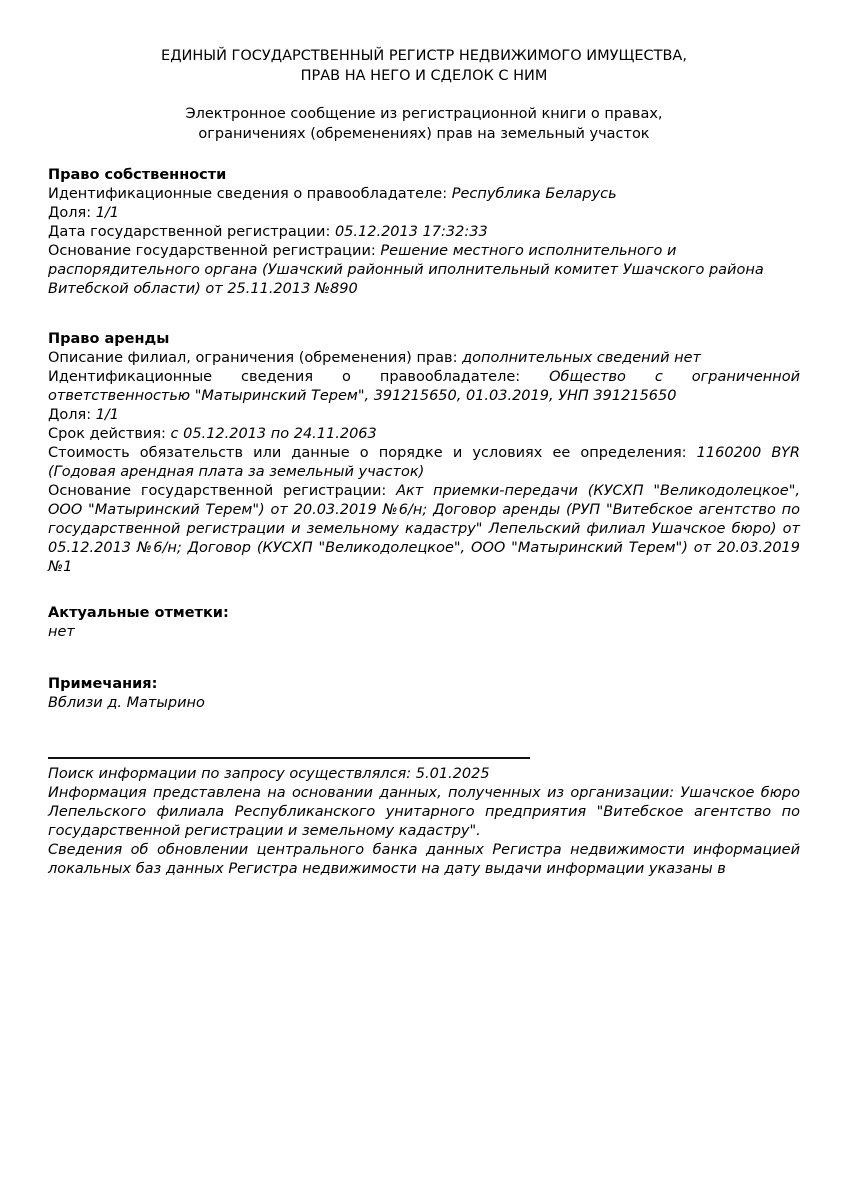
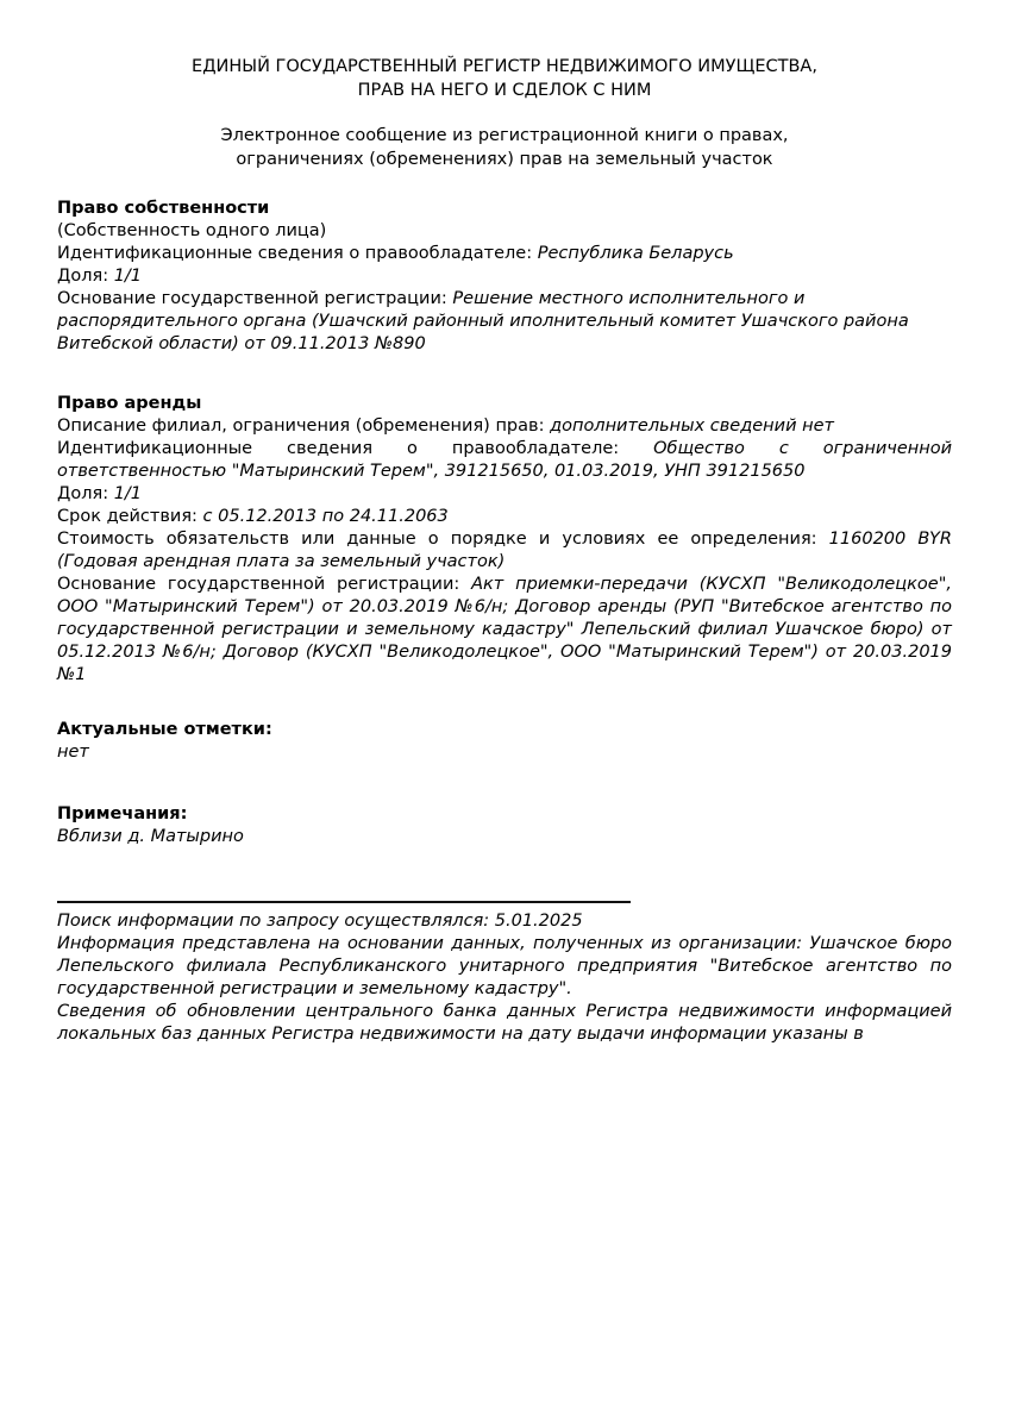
  ЕДИНЫЙ ГОСУДАРСТВЕННЫЙ РЕГИСТР НЕДВИЖИМОГО ИМУЩЕСТВА,
  ПРАВ НА НЕГО И СДЕЛОК С НИМ
  Электронное сообщение из регистрационной книги о правах,
  ограничениях (обременениях) прав на земельный участок
  Право собственности
+ (Собственность одного лица)
  Идентификационные сведения о правообладателе: Республика Беларусь
  Доля: 1/1
- Дата государственной регистрации: 05.12.2013 17:32:33
- Основание государственной регистрации: Решение местного исполнительного и распорядительного органа (Ушачский районный иполнительный комитет Ушачского района Витебской области) от 25.11.2013 №890
+ Основание государственной регистрации: Решение местного исполнительного и распорядительного органа (Ушачский районный иполнительный комитет Ушачского района Витебской области) от 09.11.2013 №890
  Право аренды
  Описание филиал, ограничения (обременения) прав: дополнительных сведений нет
  Идентификационные сведения о правообладателе: Общество с ограниченной ответственностью "Матыринский Терем", 391215650, 01.03.2019, УНП 391215650
  Доля: 1/1
  Срок действия: с 05.12.2013 по 24.11.2063
  Стоимость обязательств или данные о порядке и условиях ее определения: 1160200 BYR (Годовая арендная плата за земельный участок)
  Основание государственной регистрации: Акт приемки-передачи (КУСХП "Великодолецкое", ООО "Матыринский Терем") от 20.03.2019 №6/н; Договор аренды (РУП "Витебское агентство по государственной регистрации и земельному кадастру" Лепельский филиал Ушачское бюро) от 05.12.2013 №6/н; Договор (КУСХП "Великодолецкое", ООО "Матыринский Терем") от 20.03.2019 №1
  Актуальные отметки:
  нет
  Примечания:
  Вблизи д. Матырино
  Поиск информации по запросу осуществлялся: 5.01.2025
  Информация представлена на основании данных, полученных из организации: Ушачское бюро Лепельского филиала Республиканского унитарного предприятия "Витебское агентство по государственной регистрации и земельному кадастру".
  Сведения об обновлении центрального банка данных Регистра недвижимости информацией локальных баз данных Регистра недвижимости на дату выдачи информации указаны в
